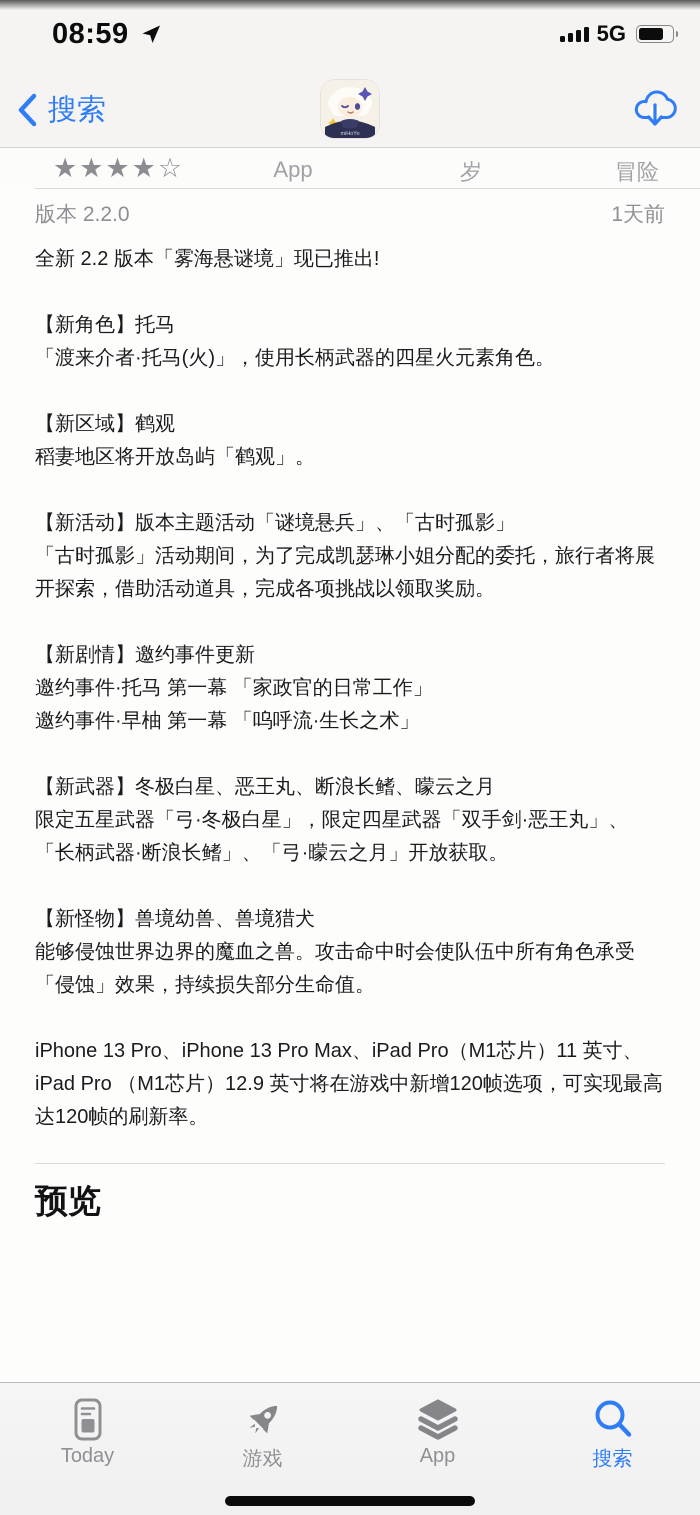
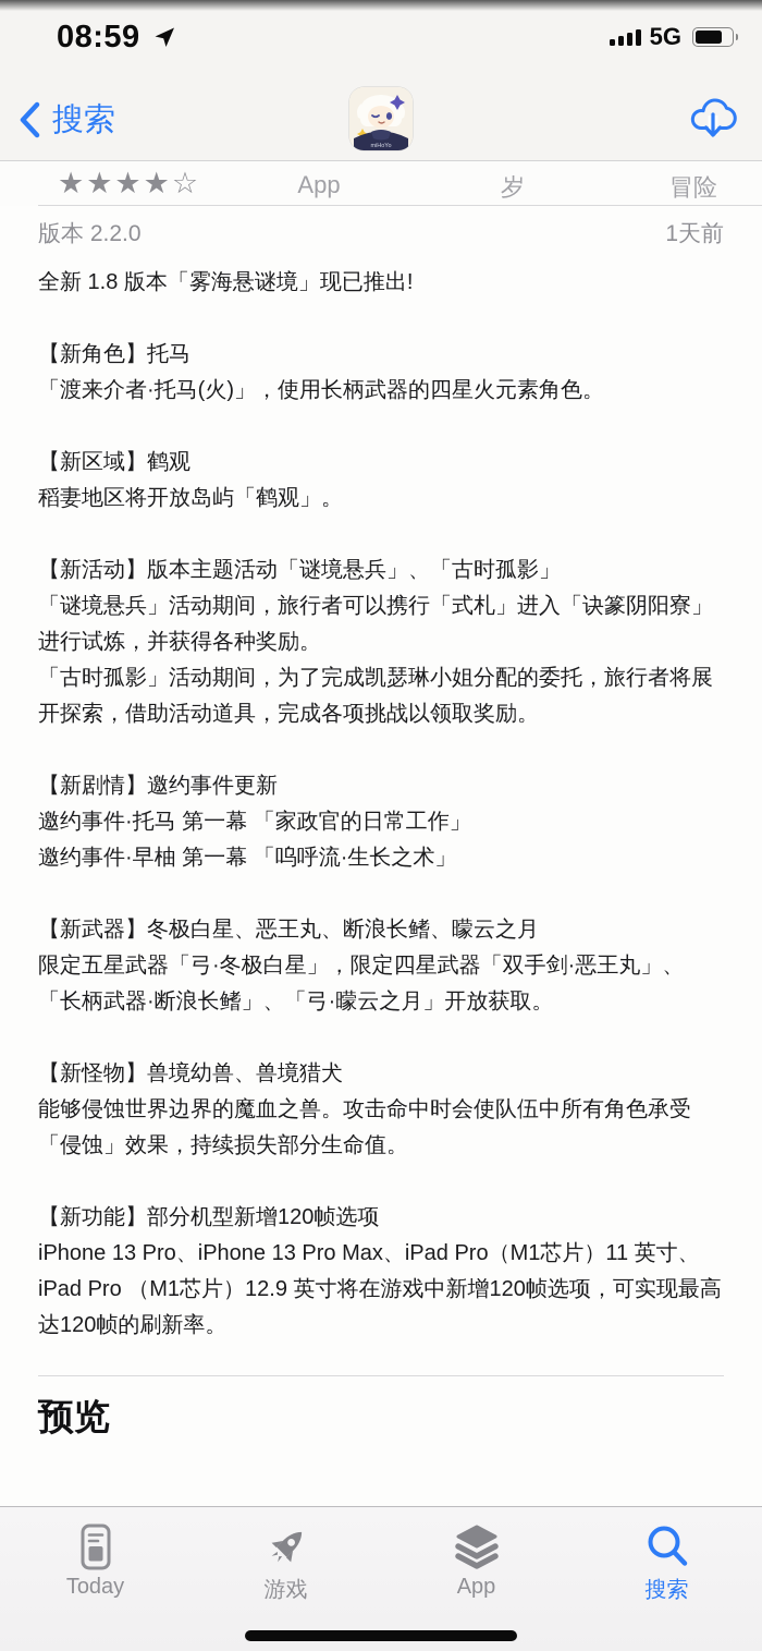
  08:59
  5G
  搜索
  ★★★★☆
  App
  岁
  冒险
  版本 2.2.0
  1天前
- 全新 2.2 版本「雾海悬谜境」现已推出!
+ 全新 1.8 版本「雾海悬谜境」现已推出!
  【新角色】托马
  「渡来介者·托马(火)」，使用长柄武器的四星火元素角色。
  【新区域】鹤观
  稻妻地区将开放岛屿「鹤观」。
  【新活动】版本主题活动「谜境悬兵」、「古时孤影」
+ 「谜境悬兵」活动期间，旅行者可以携行「式札」进入「诀篆阴阳寮」进行试炼，并获得各种奖励。
  「古时孤影」活动期间，为了完成凯瑟琳小姐分配的委托，旅行者将展开探索，借助活动道具，完成各项挑战以领取奖励。
  【新剧情】邀约事件更新
  邀约事件·托马 第一幕 「家政官的日常工作」
  邀约事件·早柚 第一幕 「呜呼流·生长之术」
  【新武器】冬极白星、恶王丸、断浪长鳍、曚云之月
  限定五星武器「弓·冬极白星」，限定四星武器「双手剑·恶王丸」、「长柄武器·断浪长鳍」、「弓·曚云之月」开放获取。
  【新怪物】兽境幼兽、兽境猎犬
  能够侵蚀世界边界的魔血之兽。攻击命中时会使队伍中所有角色承受「侵蚀」效果，持续损失部分生命值。
+ 【新功能】部分机型新增120帧选项
  iPhone 13 Pro、iPhone 13 Pro Max、iPad Pro（M1芯片）11 英寸、iPad Pro （M1芯片）12.9 英寸将在游戏中新增120帧选项，可实现最高达120帧的刷新率。
  预览
  Today
  游戏
  App
  搜索
